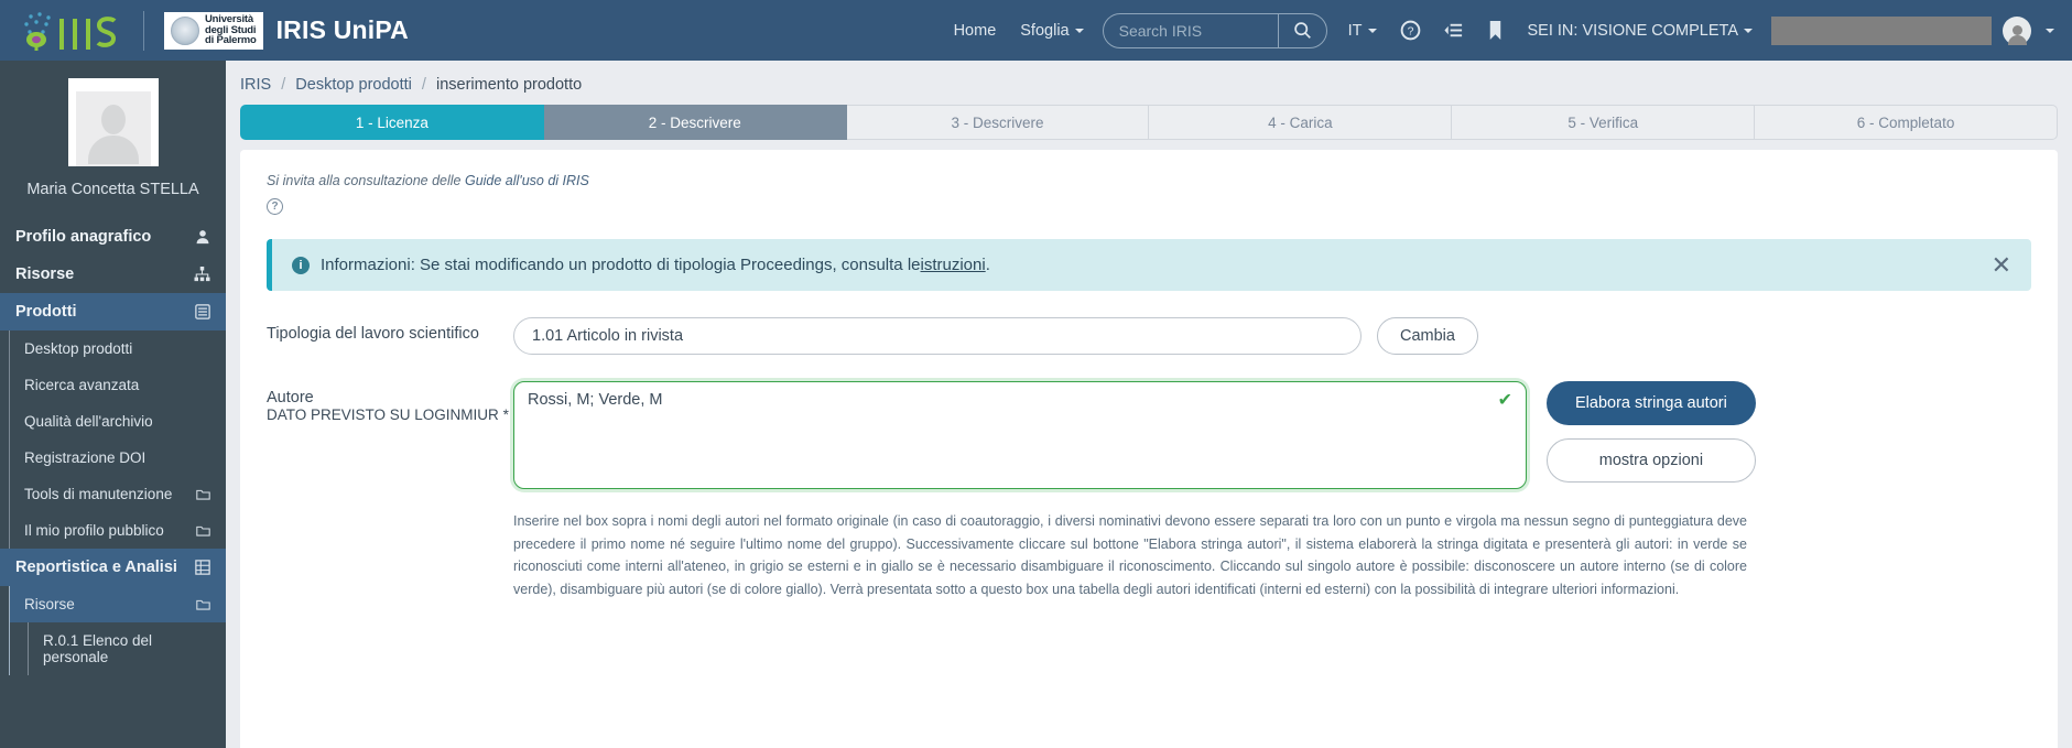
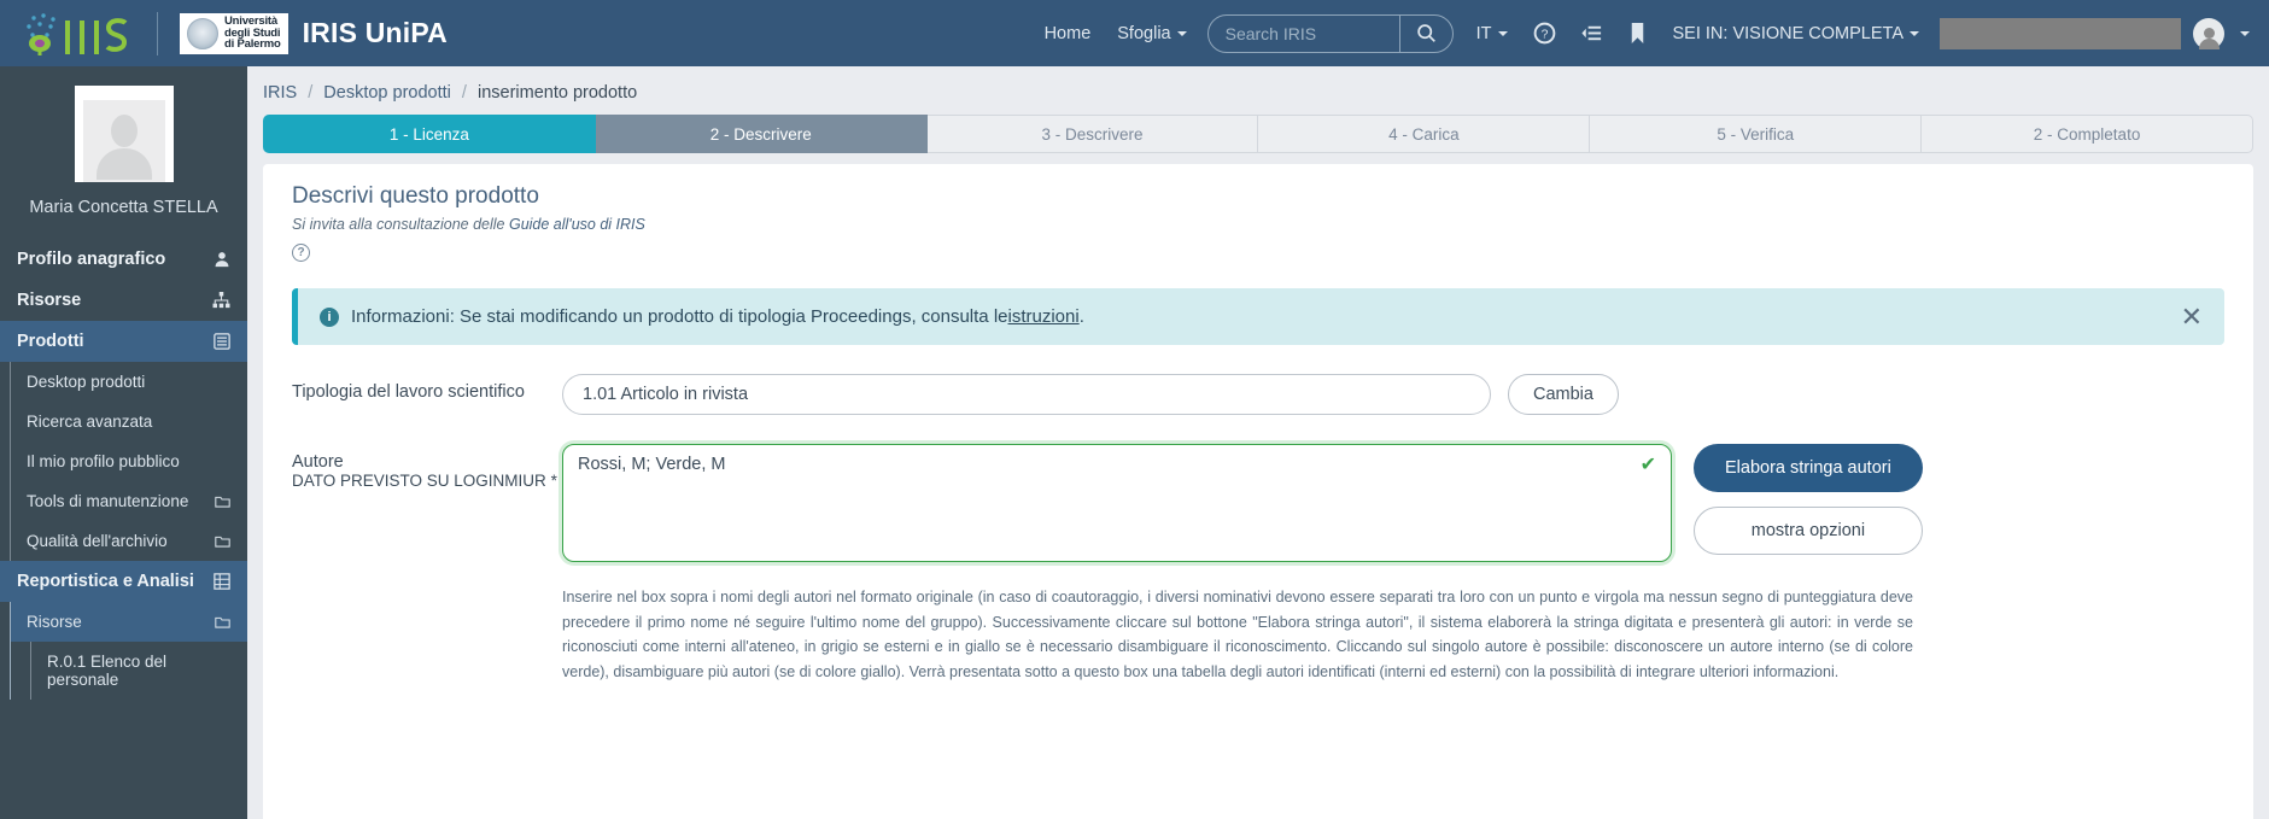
  Università
  degli Studi
  di Palermo
  IRIS UniPA
  Home
  Sfoglia
  Search IRIS
  IT
  ?
  SEI IN: VISIONE COMPLETA
  Maria Concetta STELLA
  Profilo anagrafico
  Risorse
  Prodotti
  Desktop prodotti
  Ricerca avanzata
- Qualità dell'archivio
+ Il mio profilo pubblico
- Registrazione DOI
  Tools di manutenzione
- Il mio profilo pubblico
+ Qualità dell'archivio
  Reportistica e Analisi
  Risorse
  R.0.1 Elenco del personale
  IRIS / Desktop prodotti / inserimento prodotto
  1 - Licenza
  2 - Descrivere
  3 - Descrivere
  4 - Carica
  5 - Verifica
- 6 - Completato
+ 2 - Completato
+ Descrivi questo prodotto
  Si invita alla consultazione delle Guide all'uso di IRIS
  ?
  i
  Informazioni: Se stai modificando un prodotto di tipologia Proceedings, consulta le
  istruzioni
  .
  ✕
  Tipologia del lavoro scientifico
  1.01 Articolo in rivista
  Cambia
  Autore
  DATO PREVISTO SU LOGINMIUR *
  Rossi, M; Verde, M
  ✔
  Elabora stringa autori
  mostra opzioni
  Inserire nel box sopra i nomi degli autori nel formato originale (in caso di coautoraggio, i diversi nominativi devono essere separati tra loro con un punto e virgola ma nessun segno di punteggiatura deve precedere il primo nome né seguire l'ultimo nome del gruppo). Successivamente cliccare sul bottone "Elabora stringa autori", il sistema elaborerà la stringa digitata e presenterà gli autori: in verde se riconosciuti come interni all'ateneo, in grigio se esterni e in giallo se è necessario disambiguare il riconoscimento. Cliccando sul singolo autore è possibile: disconoscere un autore interno (se di colore verde), disambiguare più autori (se di colore giallo). Verrà presentata sotto a questo box una tabella degli autori identificati (interni ed esterni) con la possibilità di integrare ulteriori informazioni.
